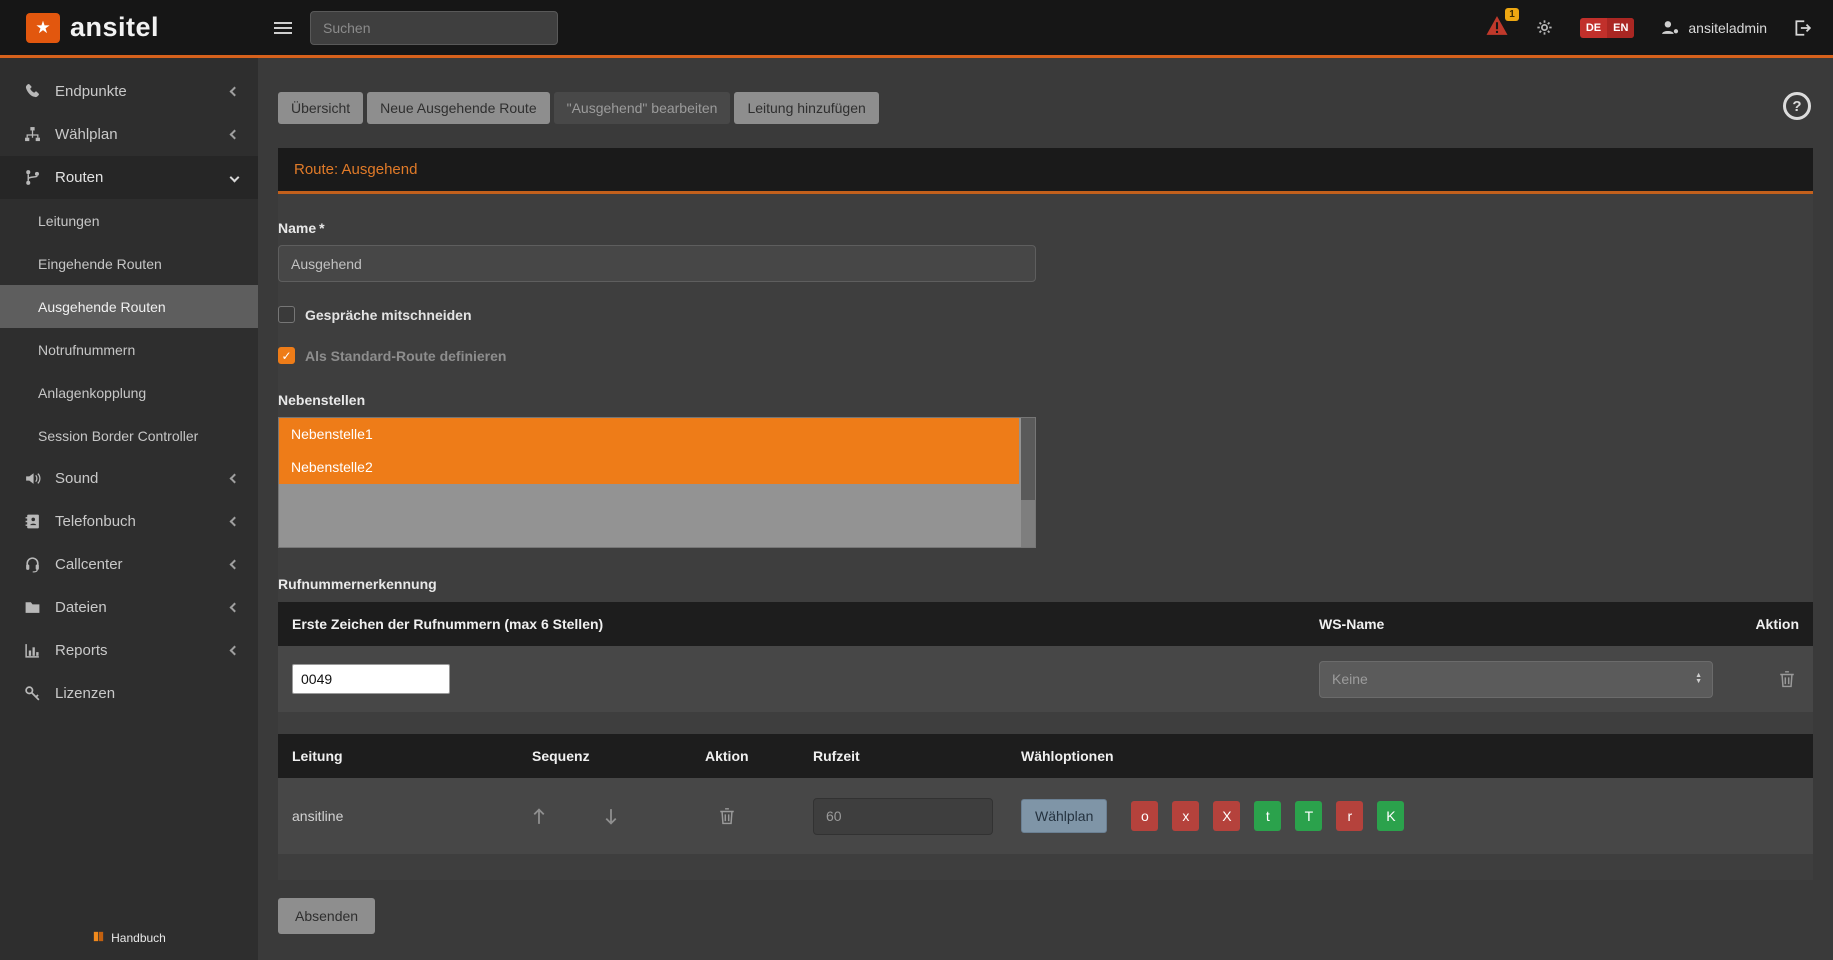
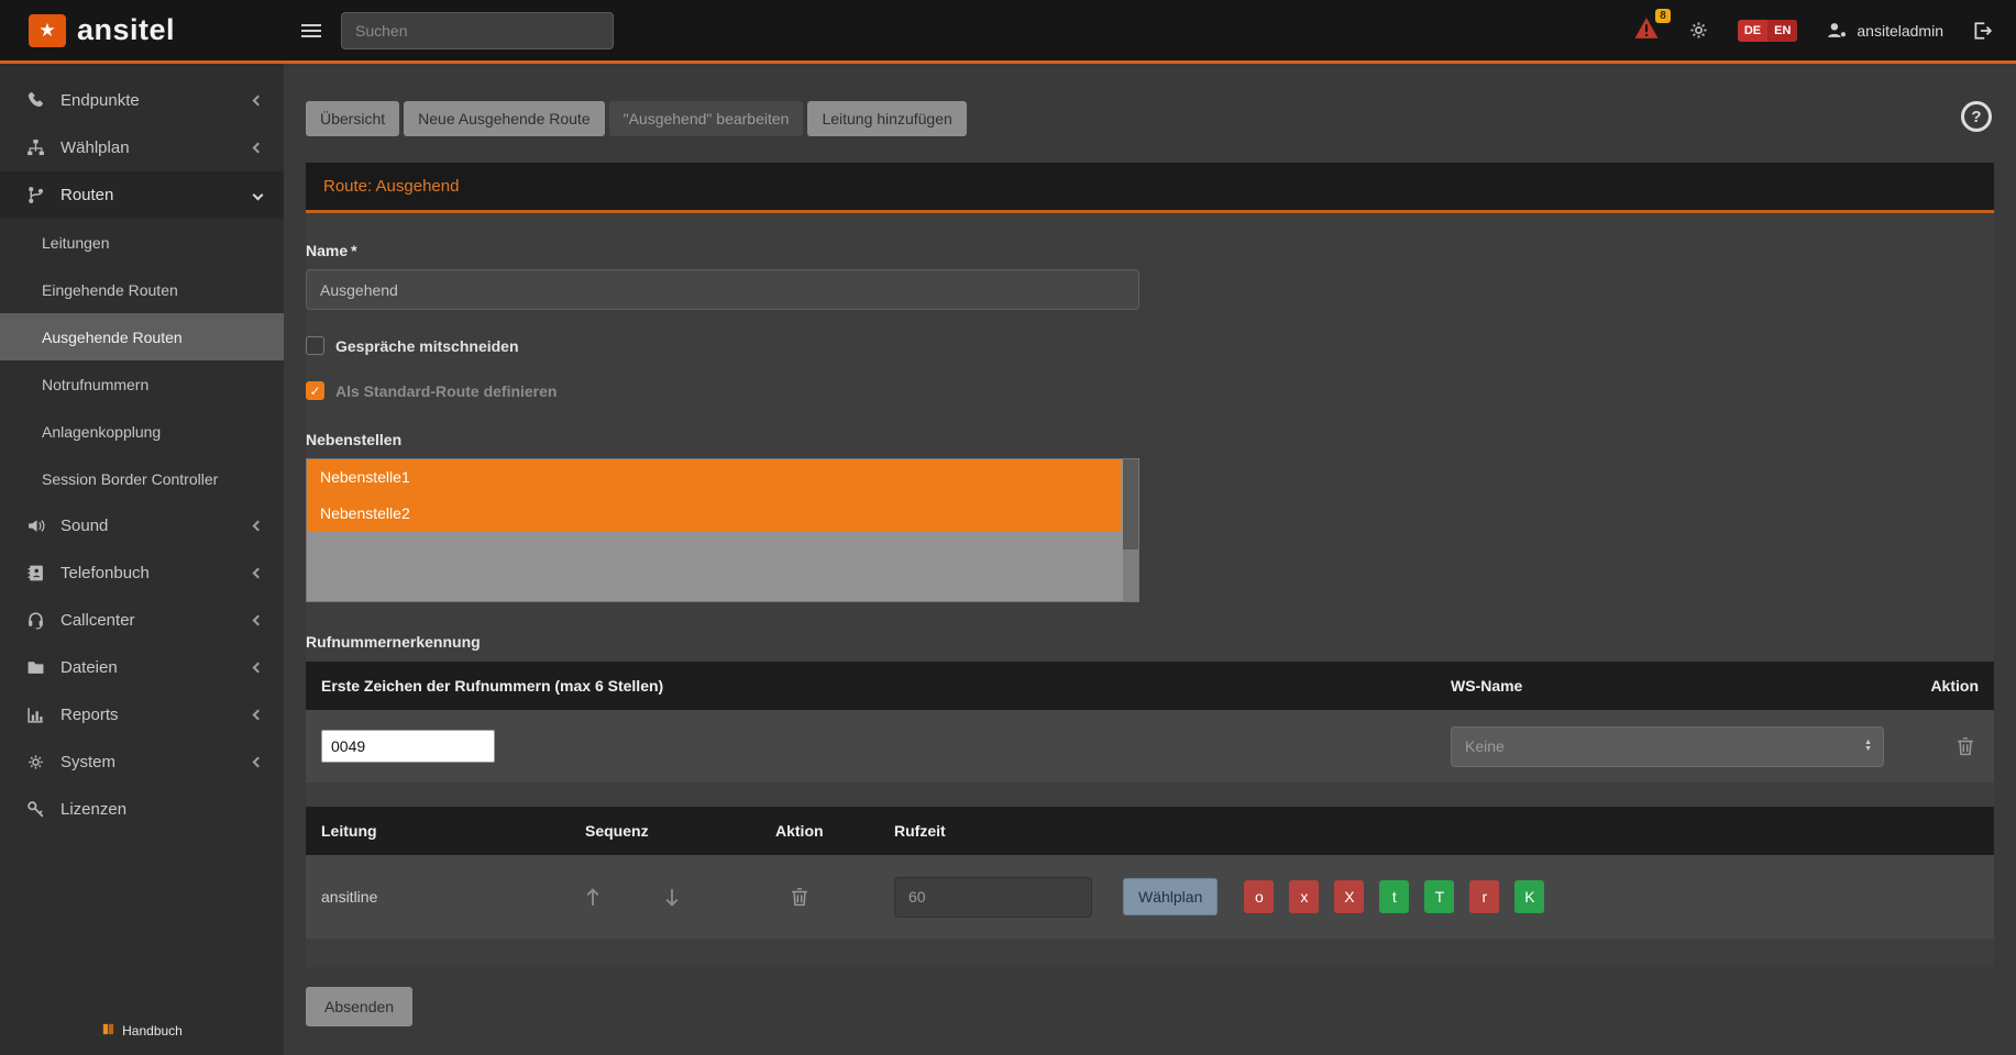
  ansitel
  Suchen
- 1
+ 8
  DE
  EN
  ansiteladmin
  Endpunkte
  Wählplan
  Routen
  Leitungen
  Eingehende Routen
  Ausgehende Routen
  Notrufnummern
  Anlagenkopplung
  Session Border Controller
  Sound
  Telefonbuch
  Callcenter
  Dateien
  Reports
+ System
  Lizenzen
  Handbuch
  Übersicht
  Neue Ausgehende Route
  "Ausgehend" bearbeiten
  Leitung hinzufügen
  Route: Ausgehend
  Name *
  Ausgehend
  Gespräche mitschneiden
  Als Standard-Route definieren
  Nebenstellen
  Nebenstelle1
  Nebenstelle2
  Rufnummernerkennung
  Erste Zeichen der Rufnummern (max 6 Stellen)
  WS-Name
  Aktion
  0049
  Keine
  Leitung
  Sequenz
  Aktion
  Rufzeit
- Wähloptionen
  ansitline
  60
  Wählplan
  o
  x
  X
  t
  T
  r
  K
  Absenden
